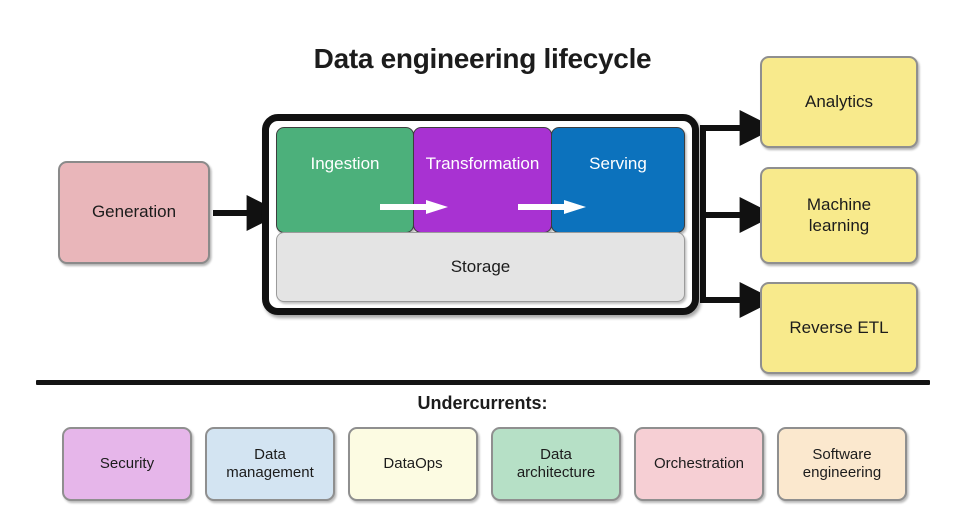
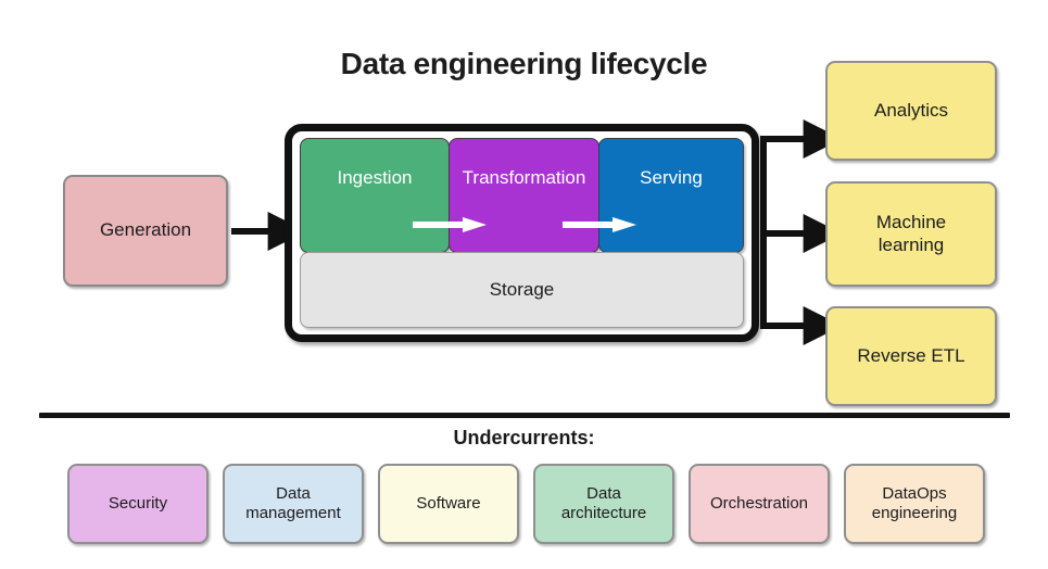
  Data engineering lifecycle
  Generation
  Ingestion
  Transformation
  Serving
  Storage
  Analytics
  Machine
  learning
  Reverse ETL
  Undercurrents:
  Security
  Data
  management
- DataOps
+ Software
  Data
  architecture
  Orchestration
- Software
+ DataOps
  engineering
